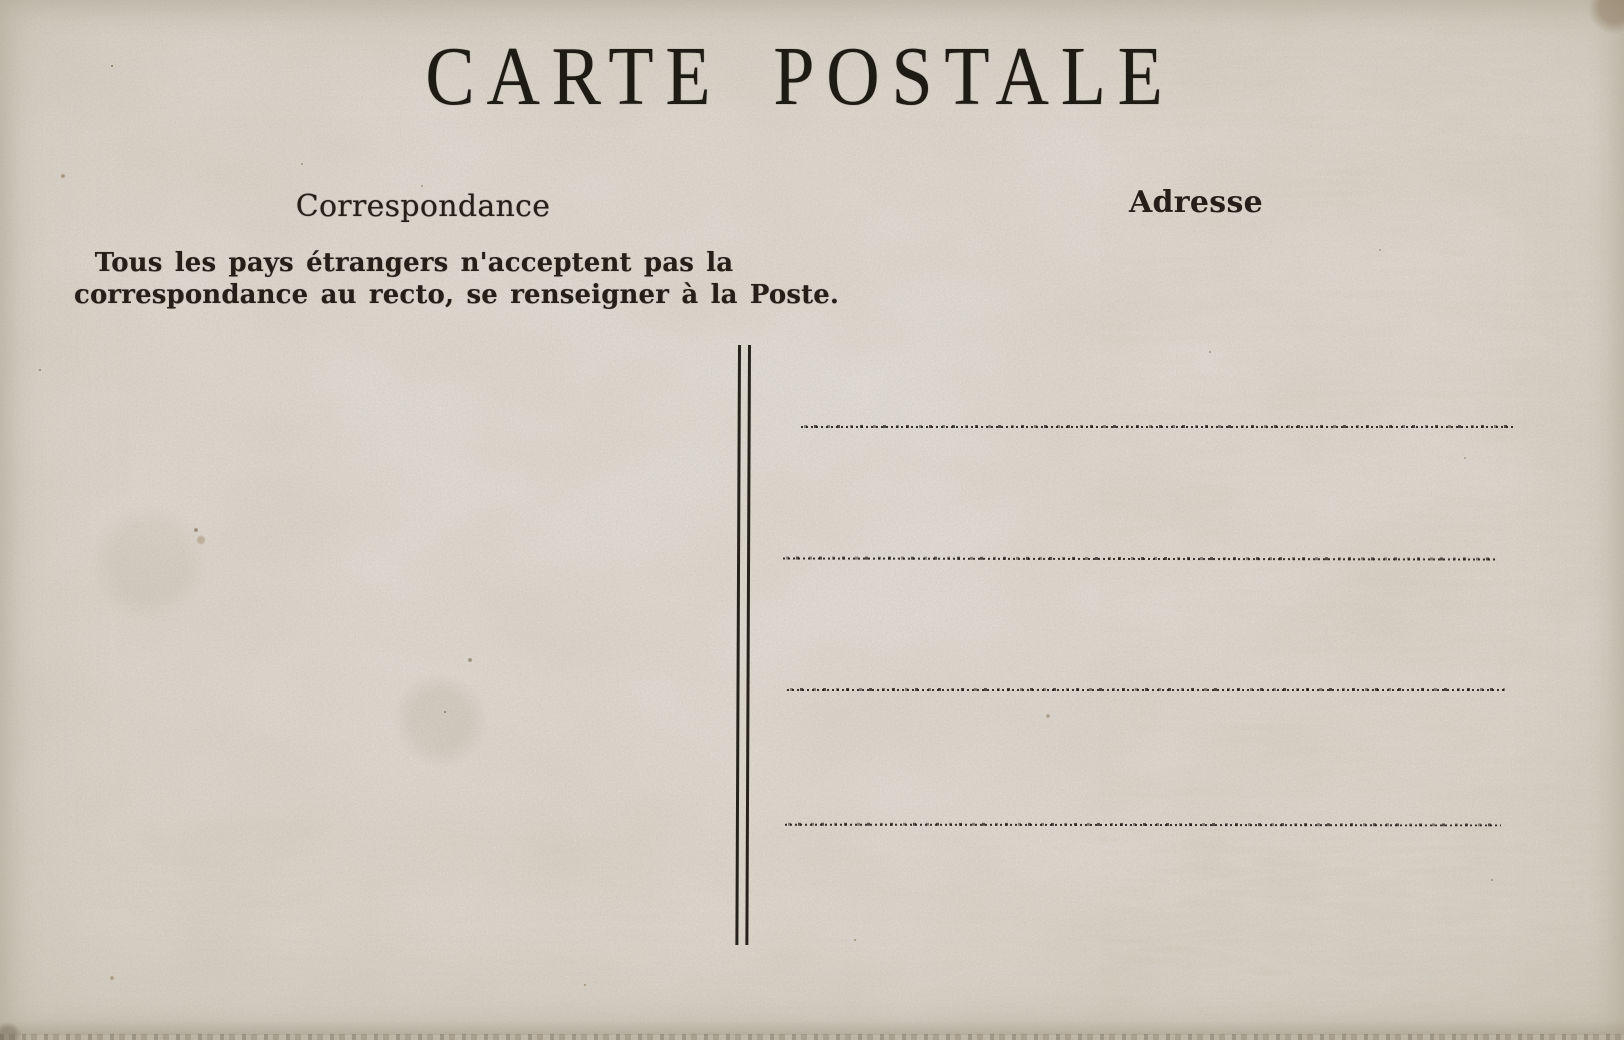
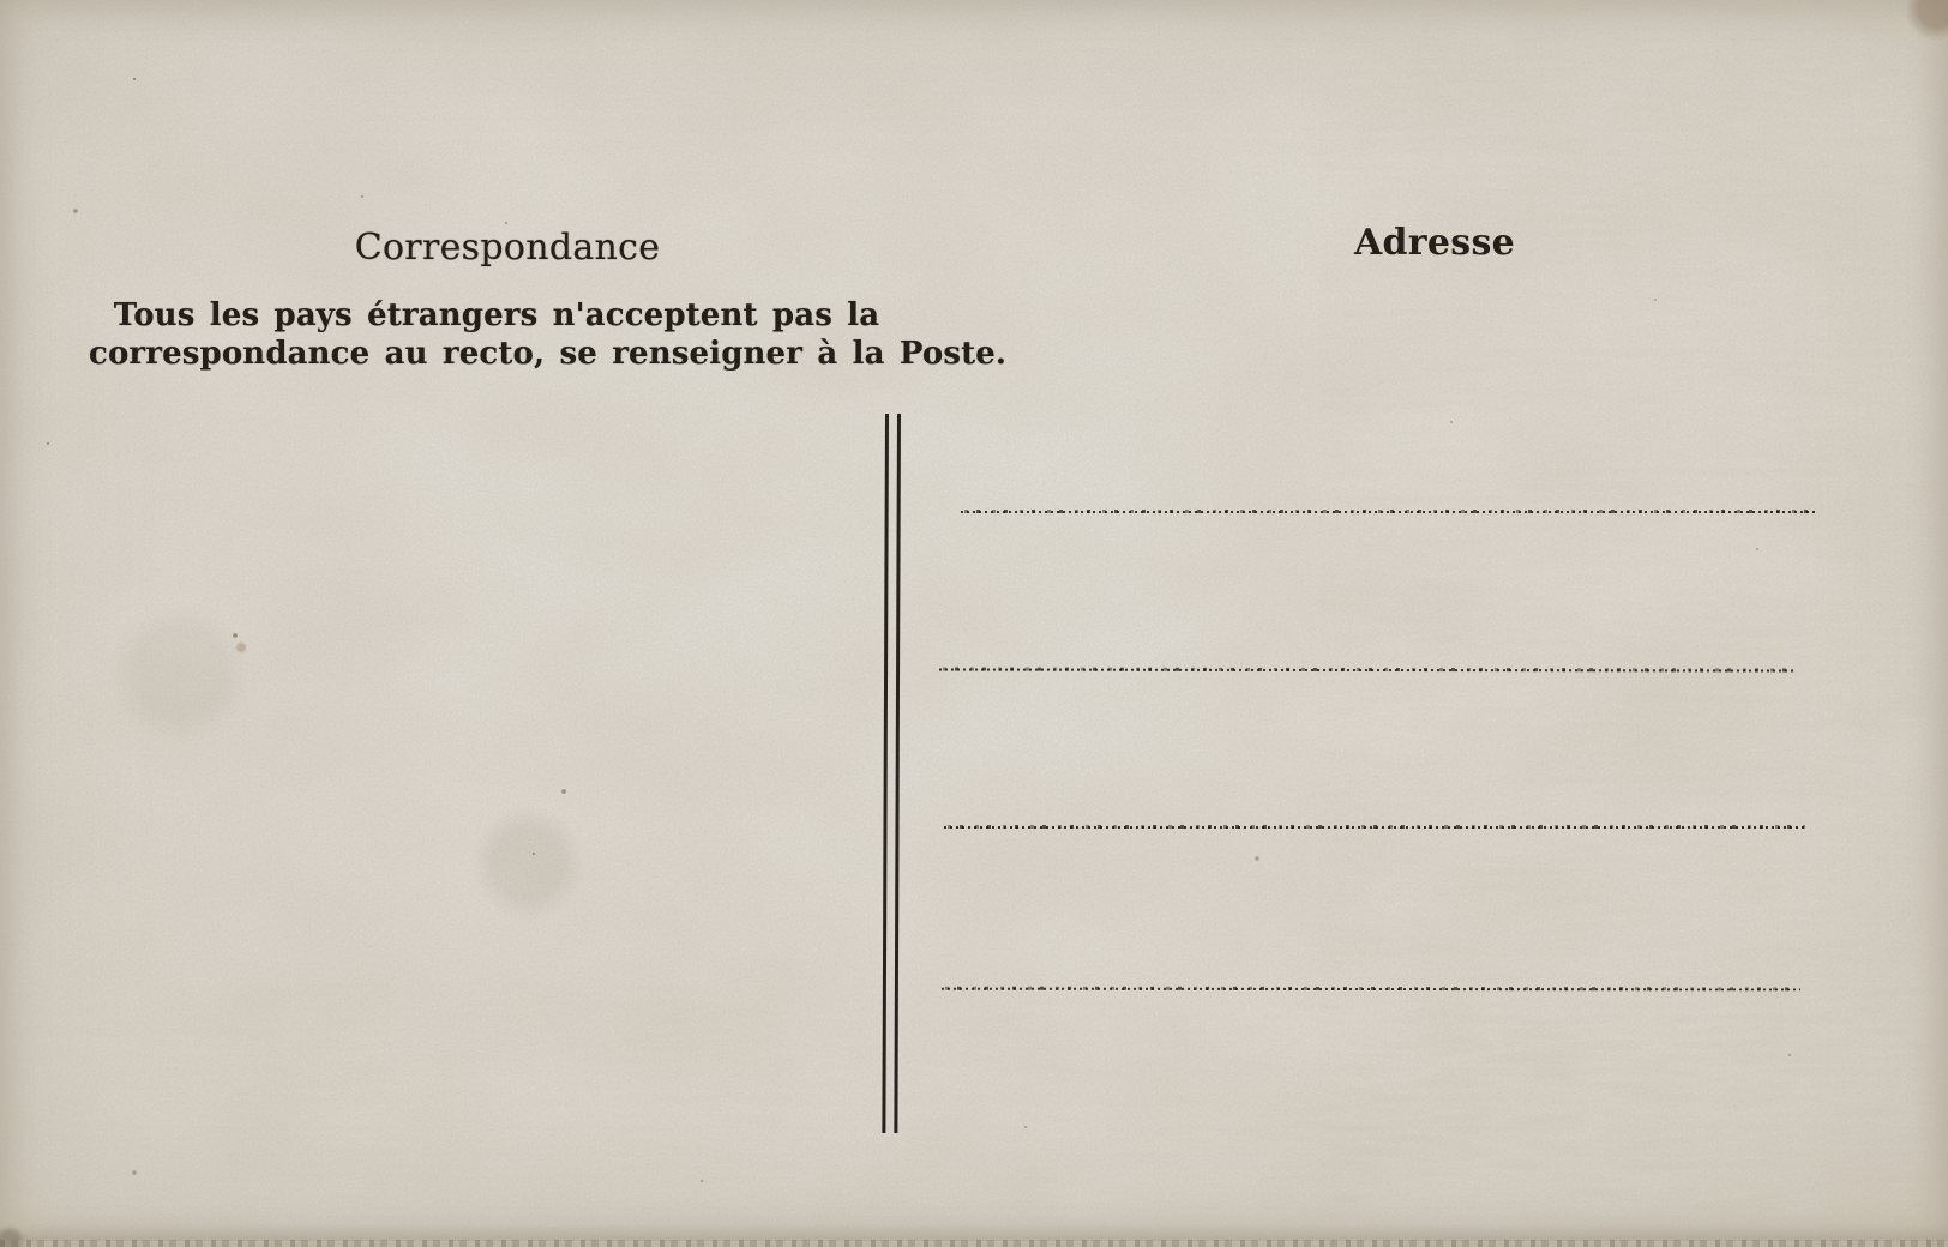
- CARTE POSTALE
  Correspondance
  Tous les pays étrangers n'acceptent pas la
  correspondance au recto, se renseigner à la Poste.
  Adresse
